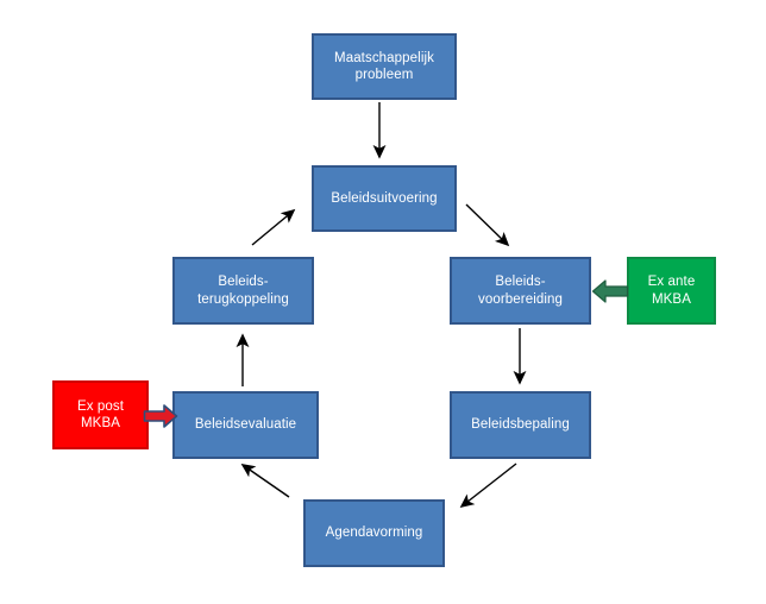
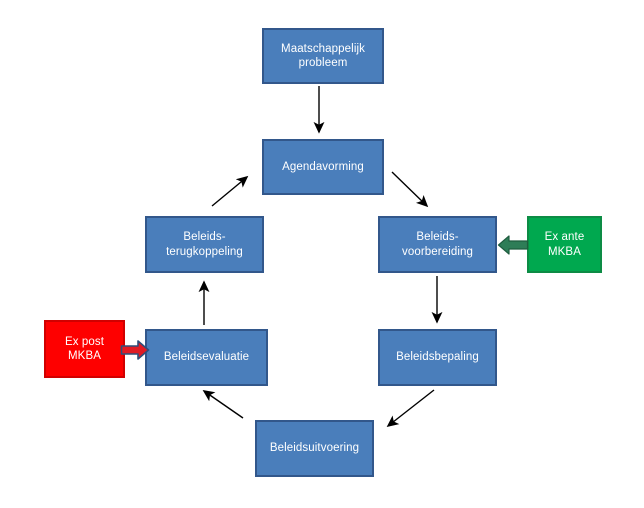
  Maatschappelijk
  probleem
- Beleidsuitvoering
+ Agendavorming
  Beleids-
  terugkoppeling
  Beleids-
  voorbereiding
  Ex ante
  MKBA
  Ex post
  MKBA
  Beleidsevaluatie
  Beleidsbepaling
- Agendavorming
+ Beleidsuitvoering
